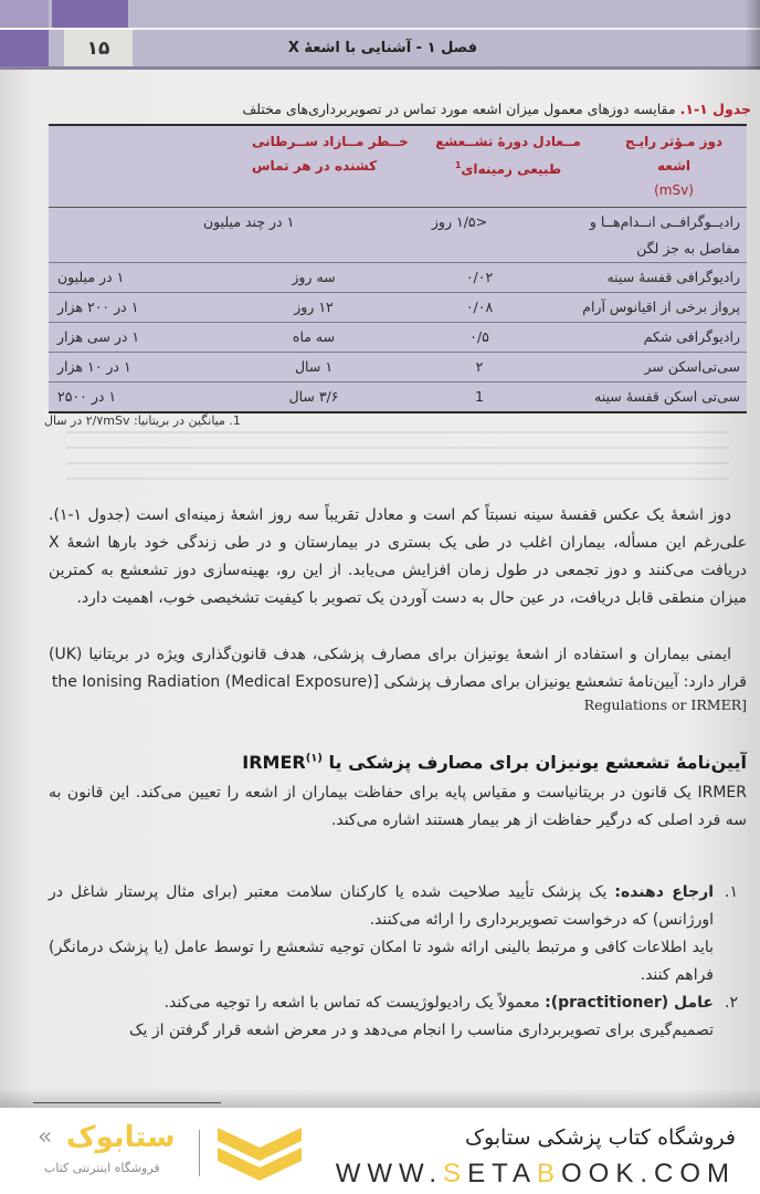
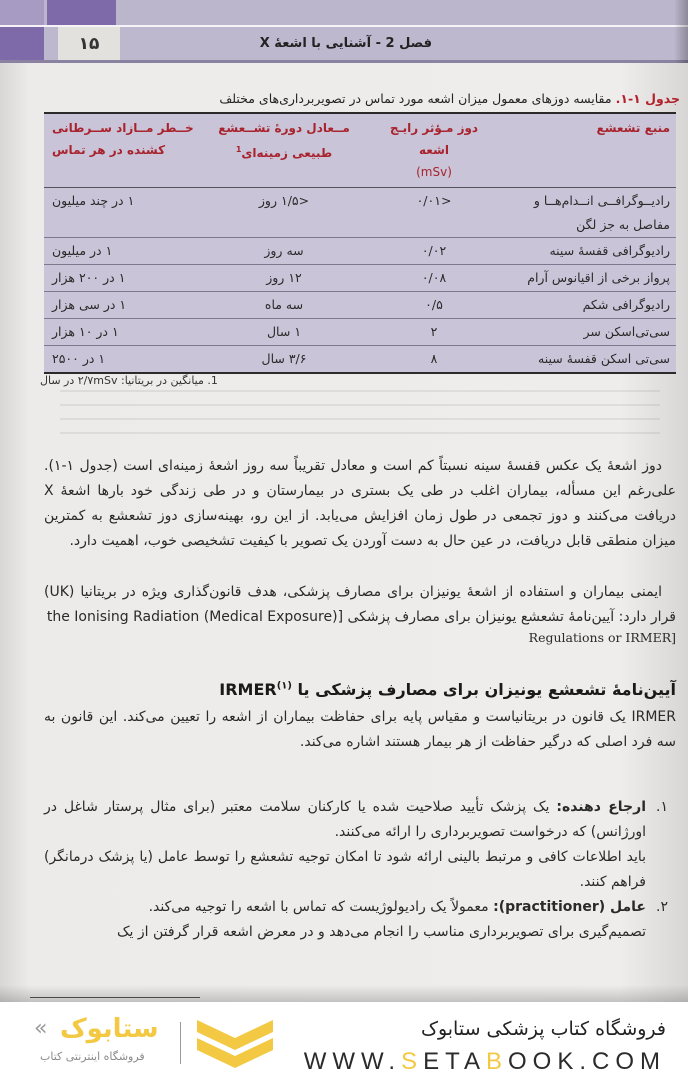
  ۱۵
- فصل ۱ - آشنایی با اشعهٔ X
+ فصل 2 - آشنایی با اشعهٔ X
  جدول ۱-۱. مقایسه دوزهای معمول میزان اشعه مورد تماس در تصویربرداری‌های مختلف
+ منبع تشعشع
  دوز مـؤثر رایـج اشعه
  (mSv)
  مــعادل دورهٔ تشــعشع
  طبیعی زمینه‌ای1
  خــطر مــازاد ســرطانی
  کشنده در هر تماس
  رادیــوگرافــی انــدامهــا و مفاصل به جز لگن
+ <۰/۰۱
  <۱/۵ روز
  ۱ در چند میلیون
  رادیوگرافی قفسهٔ سینه
  ۰/۰۲
  سه روز
  ۱ در میلیون
  پرواز برخی از اقیانوس آرام
  ۰/۰۸
  ۱۲ روز
  ۱ در ۲۰۰ هزار
  رادیوگرافی شکم
  ۰/۵
  سه ماه
  ۱ در سی هزار
  سی‌تی‌اسکن سر
  ۲
  ۱ سال
  ۱ در ۱۰ هزار
  سی‌تی اسکن قفسهٔ سینه
- 1
+ ۸
  ۳/۶ سال
  ۱ در ۲۵۰۰
  1. میانگین در بریتانیا: ۲/۷mSv در سال
  دوز اشعهٔ یک عکس قفسهٔ سینه نسبتاً کم است و معادل تقریباً سه روز اشعهٔ زمینه‌ای است (جدول ۱-۱). علی‌رغم این مسأله، بیماران اغلب در طی یک بستری در بیمارستان و در طی زندگی خود بارها اشعهٔ X دریافت می‌کنند و دوز تجمعی در طول زمان افزایش می‌یابد. از این رو، بهینه‌سازی دوز تشعشع به کمترین میزان منطقی قابل دریافت، در عین حال به دست آوردن یک تصویر با کیفیت تشخیصی خوب، اهمیت دارد.
  ایمنی بیماران و استفاده از اشعهٔ یونیزان برای مصارف پزشکی، هدف قانون‌گذاری ویژه در بریتانیا (UK) قرار دارد: آیین‌نامهٔ تشعشع یونیزان برای مصارف پزشکی [the Ionising Radiation (Medical Exposure)
  Regulations or IRMER]
  آییننامهٔ تشعشع یونیزان برای مصارف پزشکی یا IRMER(۱)
  IRMER یک قانون در بریتانیاست و مقیاس پایه برای حفاظت بیماران از اشعه را تعیین می‌کند. این قانون به سه فرد اصلی که درگیر حفاظت از هر بیمار هستند اشاره می‌کند.
  ۱.
  ارجاع دهنده: یک پزشک تأیید صلاحیت شده یا کارکنان سلامت معتبر (برای مثال پرستار شاغل در اورژانس) که درخواست تصویربرداری را ارائه می‌کنند.
  باید اطلاعات کافی و مرتبط بالینی ارائه شود تا امکان توجیه تشعشع را توسط عامل (یا پزشک درمانگر) فراهم کنند.
  ۲.
  عامل (practitioner): معمولاً یک رادیولوژیست که تماس با اشعه را توجیه می‌کند.
  تصمیم‌گیری برای تصویربرداری مناسب را انجام می‌دهد و در معرض اشعه قرار گرفتن از یک
  فروشگاه کتاب پزشکی ستابوک
  WWW.SETABOOK.COM
  «
  ستابوک
  فروشگاه اینترنتی کتاب
